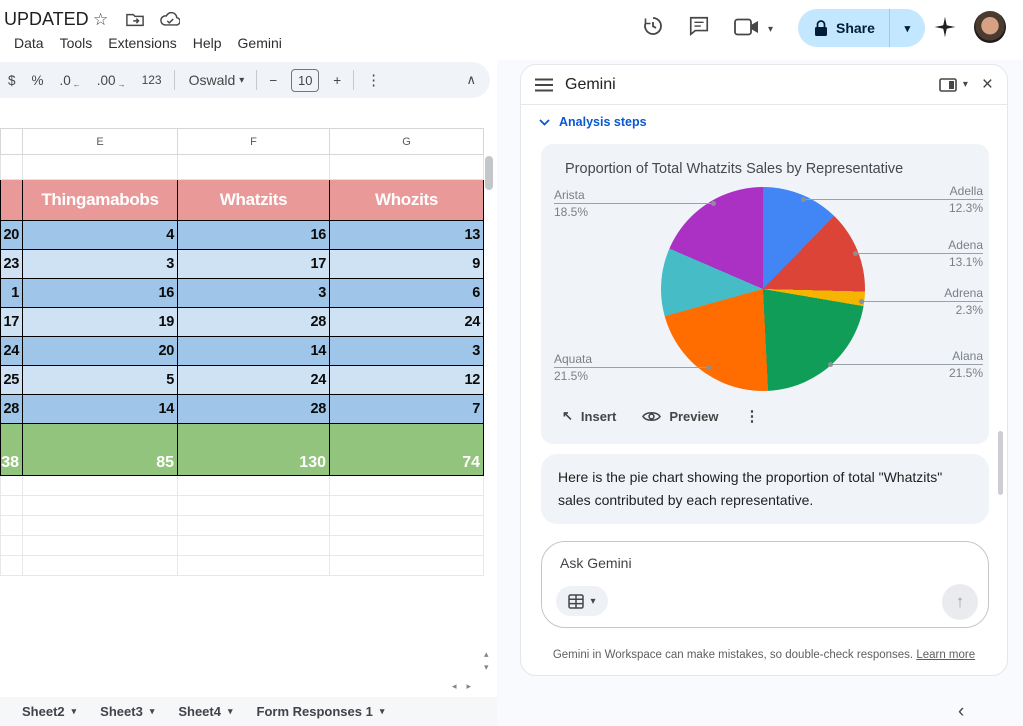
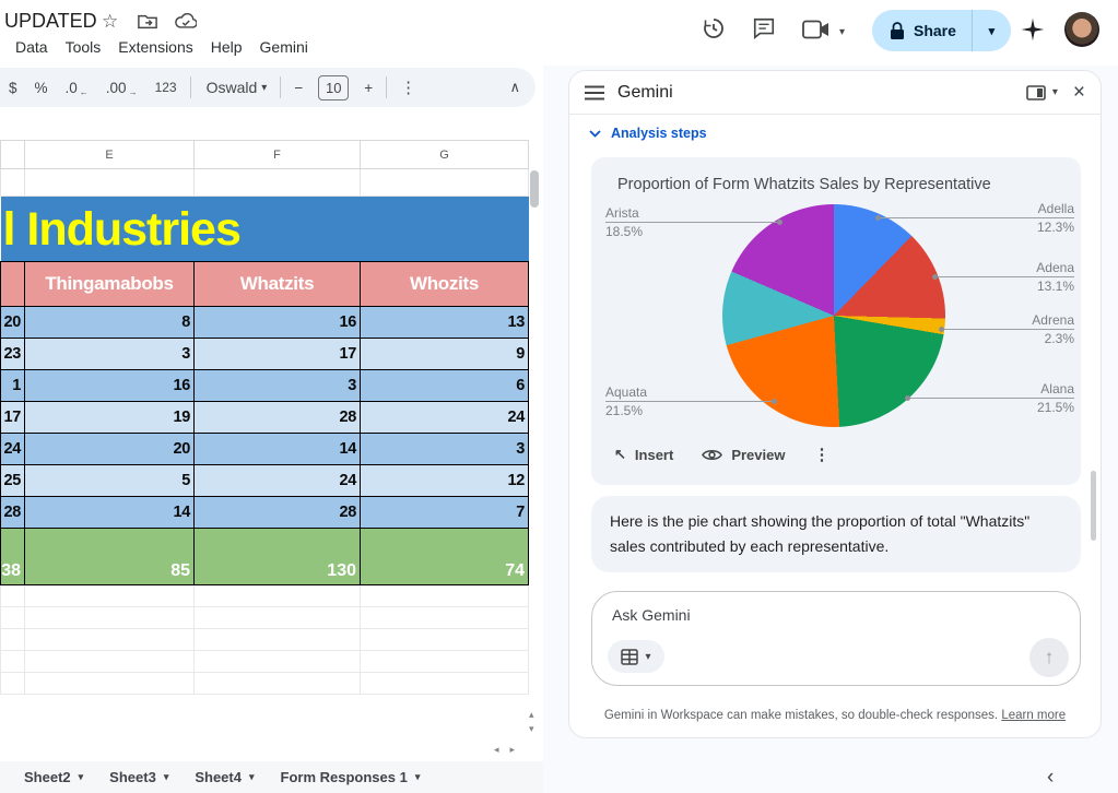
  UPDATED
  ☆
  Data
  Tools
  Extensions
  Help
  Gemini
  ▾
  Share
  ▾
  $
  %
  .0
  ←
  .00
  →
  123
  Oswald
  ▾
  −
  10
  +
  ⋮
  ∧
  	E	F	G
+ l Industries
  	Thingamabobs	Whatzits	Whozits
- 20	4	16	13
+ 20	8	16	13
  23	3	17	9
  1	16	3	6
  17	19	28	24
  24	20	14	3
  25	5	24	12
  28	14	28	7
  38	85	130	74
  ▴
  ▾
  ◂
  ▸
  Sheet2
  ▾
  Sheet3
  ▾
  Sheet4
  ▾
  Form Responses 1
  ▾
  ‹
  Gemini
  ▾
  ×
  Analysis steps
- Proportion of Total Whatzits Sales by Representative
+ Proportion of Form Whatzits Sales by Representative
  Arista
  18.5%
  Aquata
  21.5%
  Adella
  12.3%
  Adena
  13.1%
  Adrena
  2.3%
  Alana
  21.5%
  ↖
  Insert
  Preview
  ⋮
  Here is the pie chart showing the proportion of total "Whatzits" sales contributed by each representative.
  Ask Gemini
  ▾
  ↑
  Gemini in Workspace can make mistakes, so double-check responses. Learn more
